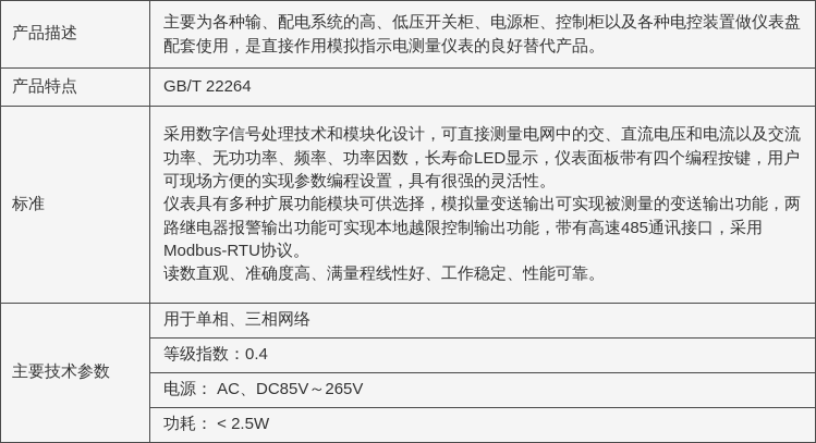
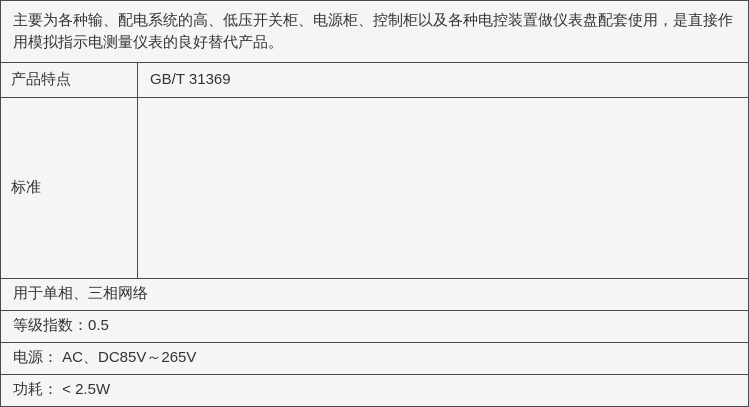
- 产品描述
  主要为各种输、配电系统的高、低压开关柜、电源柜、控制柜以及各种电控装置做仪表盘配套使用，是直接作用模拟指示电测量仪表的良好替代产品。
  产品特点
- GB/T 22264
+ GB/T 31369
  标准
- 采用数字信号处理技术和模块化设计，可直接测量电网中的交、直流电压和电流以及交流功率、无功功率、频率、功率因数，长寿命LED显示，仪表面板带有四个编程按键，用户可现场方便的实现参数编程设置，具有很强的灵活性。
- 仪表具有多种扩展功能模块可供选择，模拟量变送输出可实现被测量的变送输出功能，两路继电器报警输出功能可实现本地越限控制输出功能，带有高速485通讯接口，采用Modbus-RTU协议。
- 读数直观、准确度高、满量程线性好、工作稳定、性能可靠。
- 主要技术参数
  用于单相、三相网络
- 等级指数：0.4
+ 等级指数：0.5
  电源： AC、DC85V～265V
  功耗： < 2.5W
